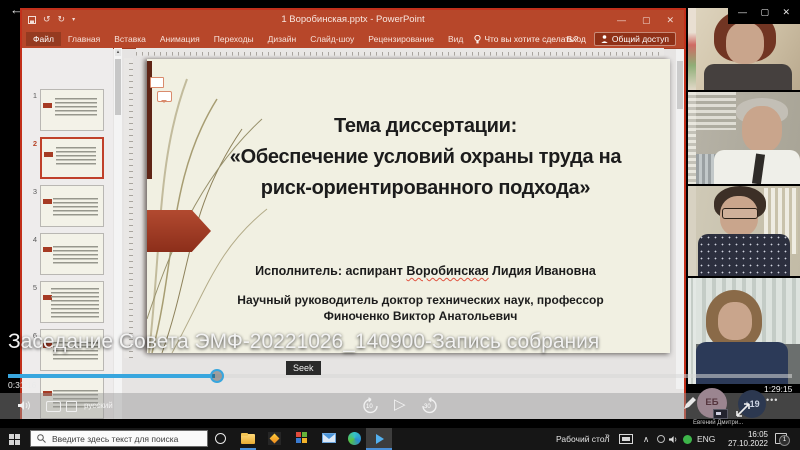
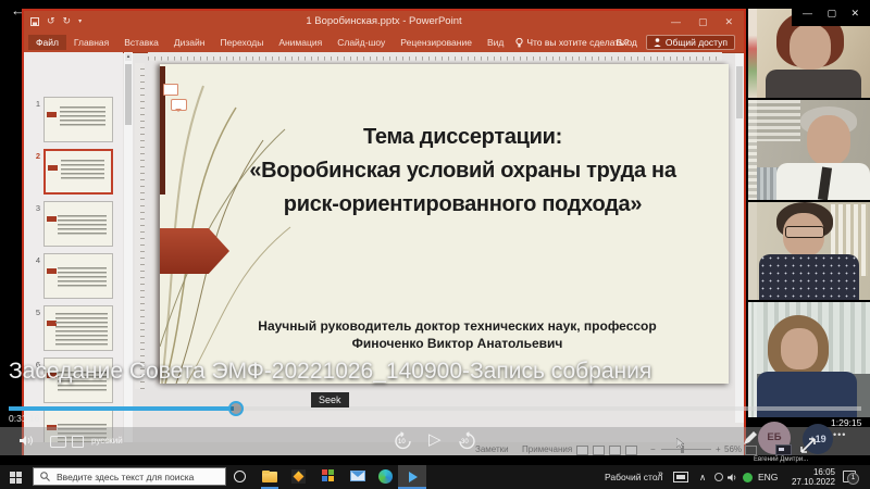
  ←
  —
  ▢
  ✕
  ↺
  ↻
  1 Воробинская.pptx - PowerPoint
  —
  ▢
  ✕
  Файл
  Главная
  Вставка
- Анимация
+ Дизайн
  Переходы
- Дизайн
+ Анимация
  Слайд-шоу
  Рецензирование
  Вид
  Что вы хотите сделать?
  Вход
  Общий доступ
  1
  2
  3
  4
  5
  6
  Тема диссертации:
- «Обеспечение условий охраны труда на
+ «Воробинская условий охраны труда на
  риск-ориентированного подхода»
- Исполнитель: аспирант Воробинская Лидия Ивановна
  Научный руководитель доктор технических наук, профессор
  Финоченко Виктор Анатольевич
+ Заметки
+ Примечания
+ −
+ +
+ 56%
  ЕБ
  •••
  Заседание Совета ЭМФ-20221026_140900-Запись собрания
  Seek
  0:31:16
  1:29:15
  русский
  ▷
  Введите здесь текст для поиска
  Рабочий стол
  »
  ∧
  ENG
  16:05
  27.10.2022
